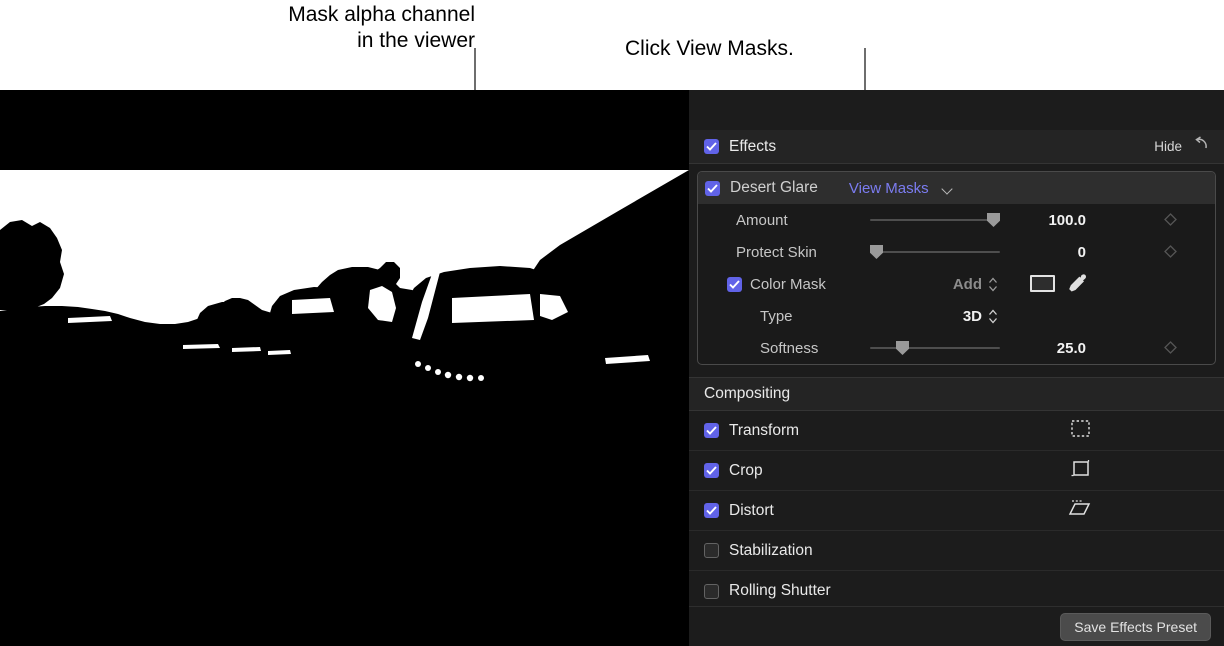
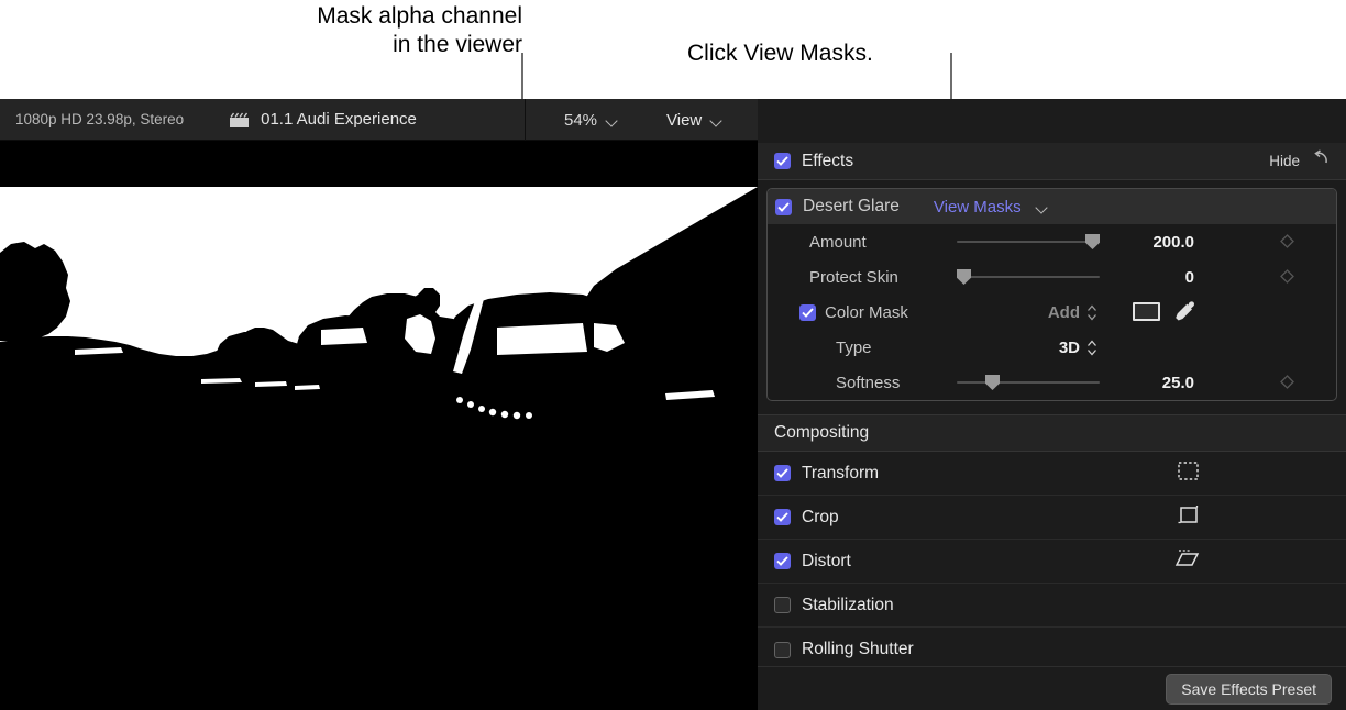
  Mask alpha channel
  in the viewer
  Click View Masks.
+ 1080p HD 23.98p, Stereo
+ 01.1 Audi Experience
+ 54%
+ View
  Effects
  Hide
  Desert Glare
  View Masks
  Amount
- 100.0
+ 200.0
  Protect Skin
  0
  Color Mask
  Add
  Type
  3D
  Softness
  25.0
  Compositing
  Transform
  Crop
  Distort
  Stabilization
  Rolling Shutter
  Save Effects Preset
